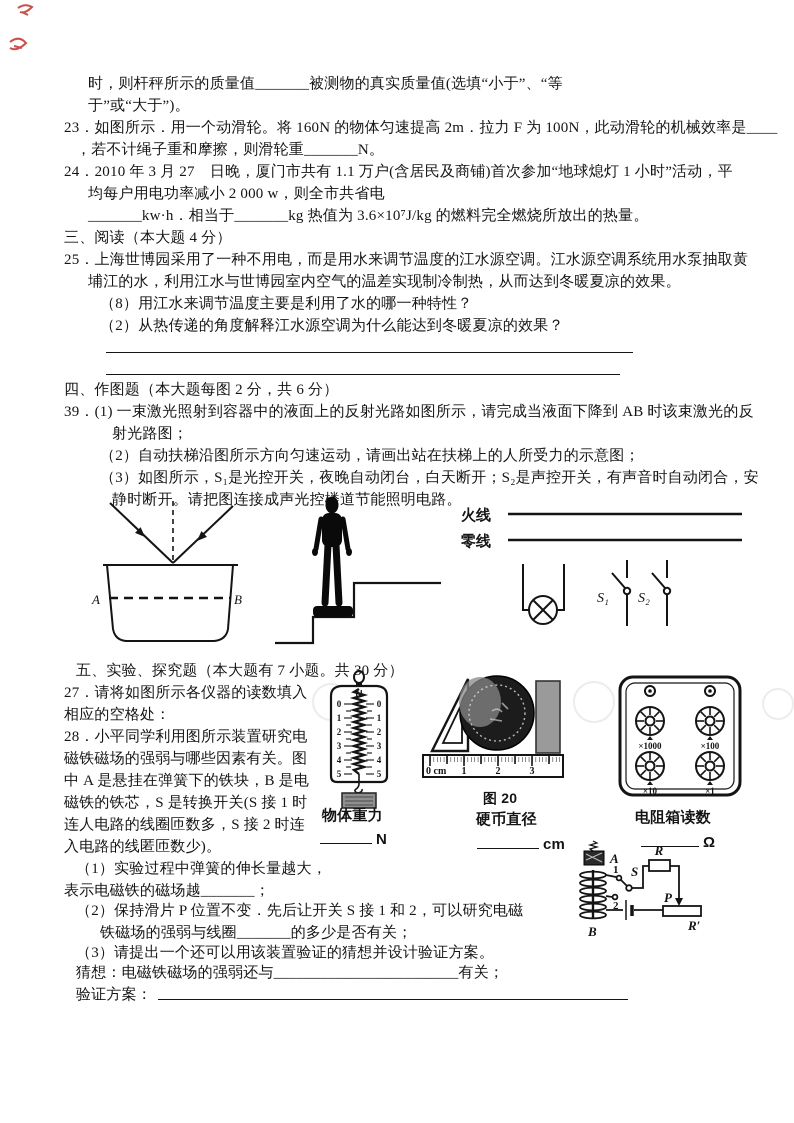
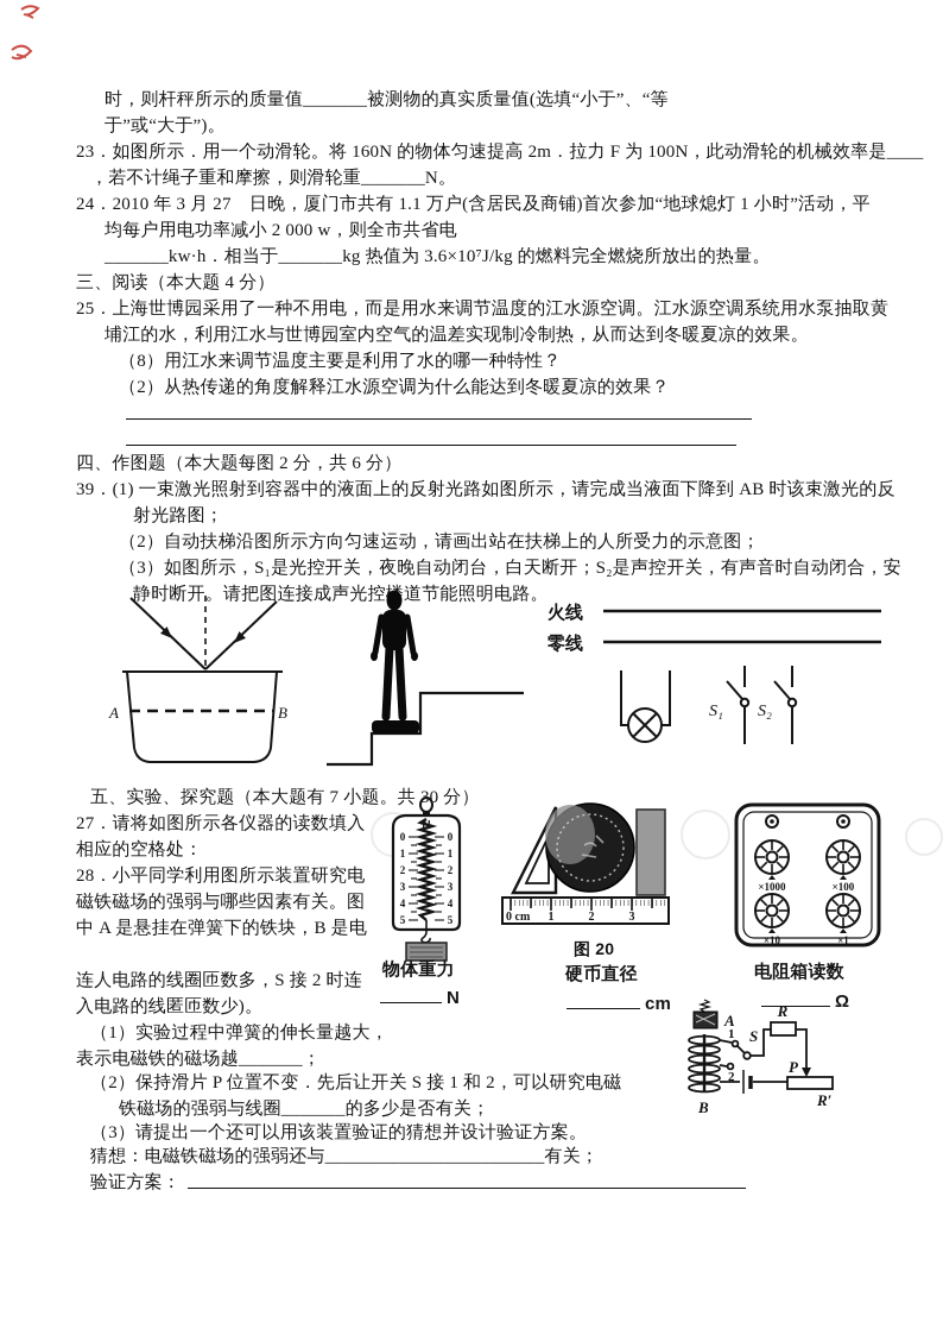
  时，则杆秤所示的质量值_______被测物的真实质量值(选填“小于”、“等
  于”或“大于”)。
  23．如图所示．用一个动滑轮。将 160N 的物体匀速提高 2m．拉力 F 为 100N，此动滑轮的机械效率是____
  ，若不计绳子重和摩擦，则滑轮重_______N。
  24．2010 年 3 月 27 日晚，厦门市共有 1.1 万户(含居民及商铺)首次参加“地球熄灯 1 小时”活动，平
  均每户用电功率减小 2 000 w，则全市共省电
  _______kw·h．相当于_______kg 热值为 3.6×10⁷J/kg 的燃料完全燃烧所放出的热量。
  三、阅读（本大题 4 分）
  25．上海世博园采用了一种不用电，而是用水来调节温度的江水源空调。江水源空调系统用水泵抽取黄
  埔江的水，利用江水与世博园室内空气的温差实现制冷制热，从而达到冬暖夏凉的效果。
  （8）用江水来调节温度主要是利用了水的哪一种特性？
  （2）从热传递的角度解释江水源空调为什么能达到冬暖夏凉的效果？
  四、作图题（本大题每图 2 分，共 6 分）
  39．(1) 一束激光照射到容器中的液面上的反射光路如图所示，请完成当液面下降到 AB 时该束激光的反
  射光路图；
  （2）自动扶梯沿图所示方向匀速运动，请画出站在扶梯上的人所受力的示意图；
  （3）如图所示，S₁是光控开关，夜晚自动闭台，白天断开；S₂是声控开关，有声音时自动闭合，安
  静时断开。请把图连接成声光控道节能照明电路。
  A
  B
  火线
  零线
  S₁
  S₂
  五、实验、探究题（本大题有 7 小题。共0 分）
  27．请将如图所示各仪器的读数填入
  相应的空格处：
  28．小平同学利用图所示装置研究电
  磁铁磁场的强弱与哪些因素有关。图
  中 A 是悬挂在弹簧下的铁块，B 是电
- 磁铁的铁芯，S 是转换开关(S 接 1 时
  连人电路的线圈匝数多，S 接 2 时连
  入电路的线匿匝数少)。
  （1）实验过程中弹簧的伸长量越大，
  表示电磁铁的磁场越_______；
  （2）保持滑片 P 位置不变．先后让开关 S 接 1 和 2，可以研究电磁
  铁磁场的强弱与线圈_______的多少是否有关；
  （3）请提出一个还可以用该装置验证的猜想并设计验证方案。
  猜想：电磁铁磁场的强弱还与________________________有关；
  验证方案：
  0
  0
  1
  1
  2
  2
  3
  3
  4
  4
  5
  5
  物体重力
  N
  0 cm
  1
  2
  3
  图 20
  硬币直径
  cm
  ×1000
  ×100
  ×10
  ×1
  电阻箱读数
  Ω
  A
  B
  1
  S
  2
  R
  P
  R′
